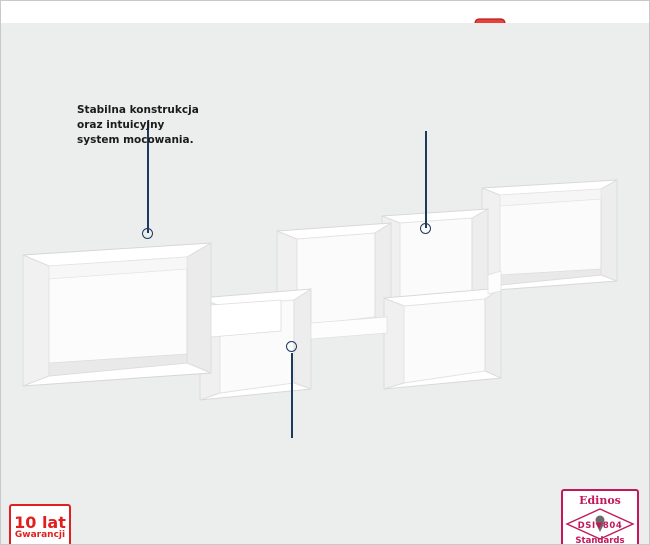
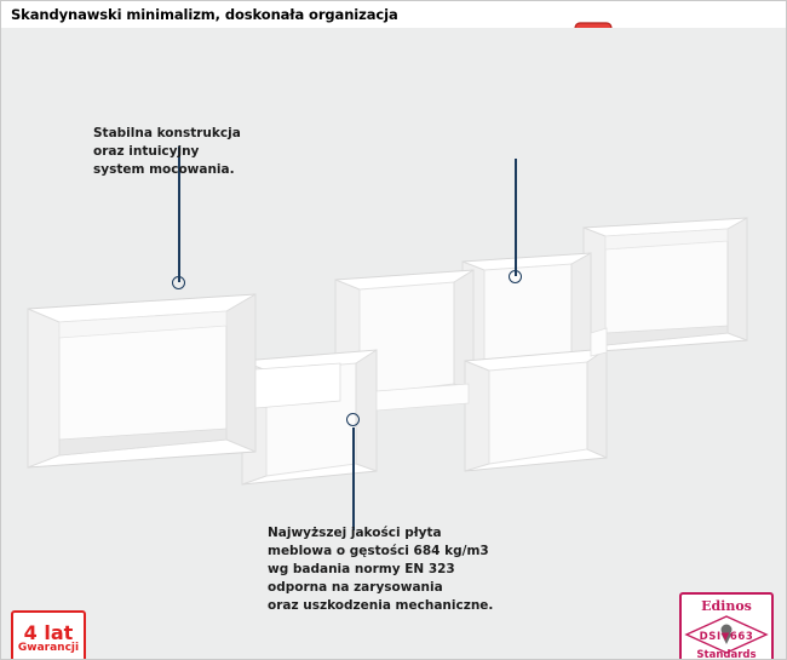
+ Skandynawski minimalizm, doskonała organizacja
  Stabilna konstrukcja
  oraz intuicyjny
  system mocowania.
+ Najwyższej jakości płyta
+ meblowa o gęstości 684 kg/m3
+ wg badania normy EN 323
+ odporna na zarysowania
+ oraz uszkodzenia mechaniczne.
- 10 lat
+ 4 lat
  Gwarancji
  Edinos
- DSI▼804
+ DSI▼663
  Standards
